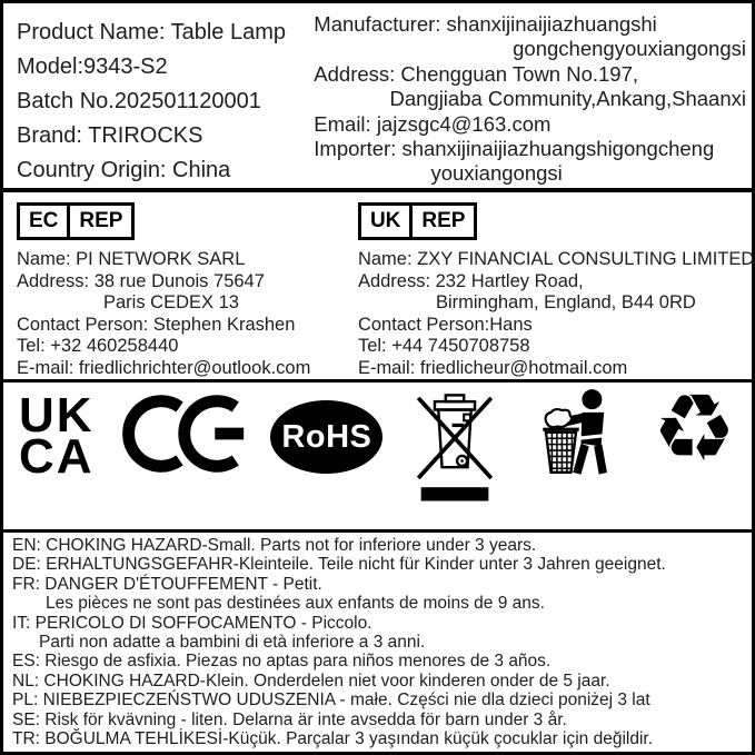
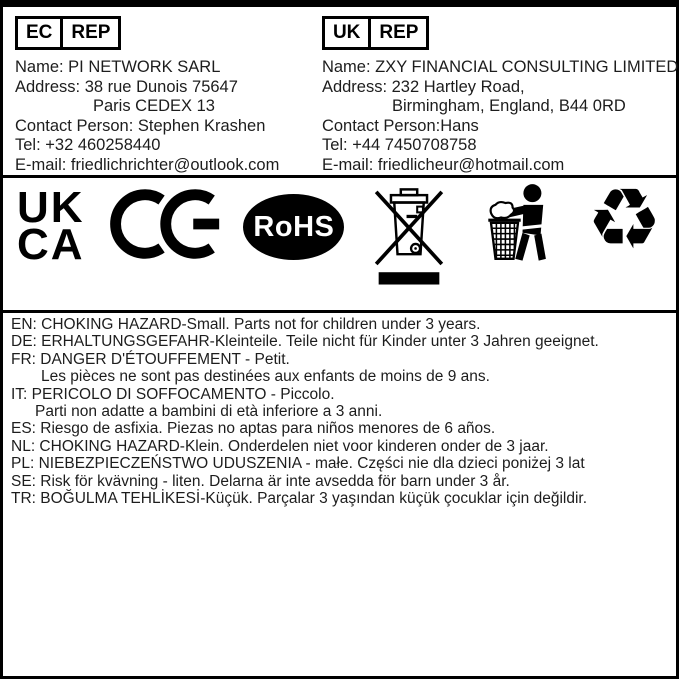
- Product Name: Table Lamp
- Model:9343-S2
- Batch No.202501120001
- Brand: TRIROCKS
- Country Origin: China
- Manufacturer: shanxijinaijiazhuangshi
- gongchengyouxiangongsi
- Address: Chengguan Town No.197,
- Dangjiaba Community,Ankang,Shaanxi
- Email: jajzsgc4@163.com
- Importer: shanxijinaijiazhuangshigongcheng
- youxiangongsi
  EC
  REP
  Name: PI NETWORK SARL
  Address: 38 rue Dunois 75647
  Paris CEDEX 13
  Contact Person: Stephen Krashen
  Tel: +32 460258440
  E-mail: friedlichrichter@outlook.com
  UK
  REP
  Name: ZXY FINANCIAL CONSULTING LIMITED
  Address: 232 Hartley Road,
  Birmingham, England, B44 0RD
  Contact Person:Hans
  Tel: +44 7450708758
  E-mail: friedlicheur@hotmail.com
  UK
  CA
  RoHS
  ♻
- EN: CHOKING HAZARD-Small. Parts not for inferiore under 3 years.
+ EN: CHOKING HAZARD-Small. Parts not for children under 3 years.
  DE: ERHALTUNGSGEFAHR-Kleinteile. Teile nicht für Kinder unter 3 Jahren geeignet.
  FR: DANGER D'ÉTOUFFEMENT - Petit.
  Les pièces ne sont pas destinées aux enfants de moins de 9 ans.
  IT: PERICOLO DI SOFFOCAMENTO - Piccolo.
  Parti non adatte a bambini di età inferiore a 3 anni.
- ES: Riesgo de asfixia. Piezas no aptas para niños menores de 3 años.
+ ES: Riesgo de asfixia. Piezas no aptas para niños menores de 6 años.
- NL: CHOKING HAZARD-Klein. Onderdelen niet voor kinderen onder de 5 jaar.
+ NL: CHOKING HAZARD-Klein. Onderdelen niet voor kinderen onder de 3 jaar.
  PL: NIEBEZPIECZEŃSTWO UDUSZENIA - małe. Części nie dla dzieci poniżej 3 lat
  SE: Risk för kvävning - liten. Delarna är inte avsedda för barn under 3 år.
  TR: BOĞULMA TEHLİKESİ-Küçük. Parçalar 3 yaşından küçük çocuklar için değildir.
